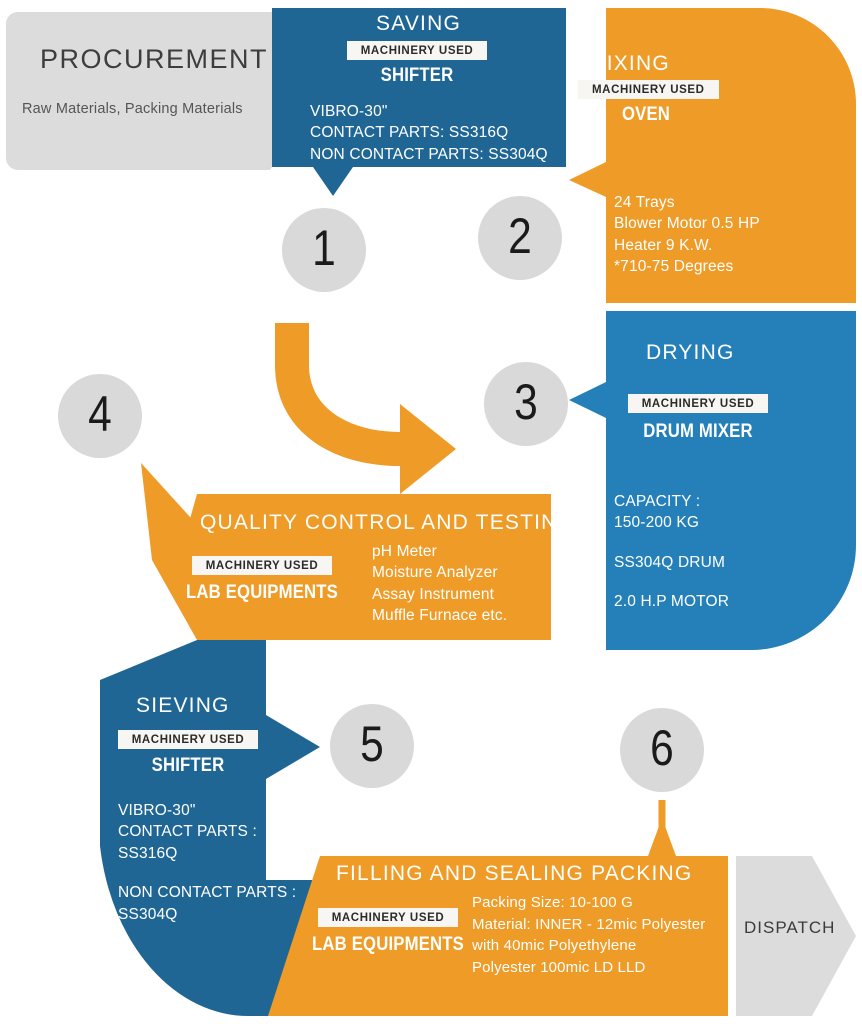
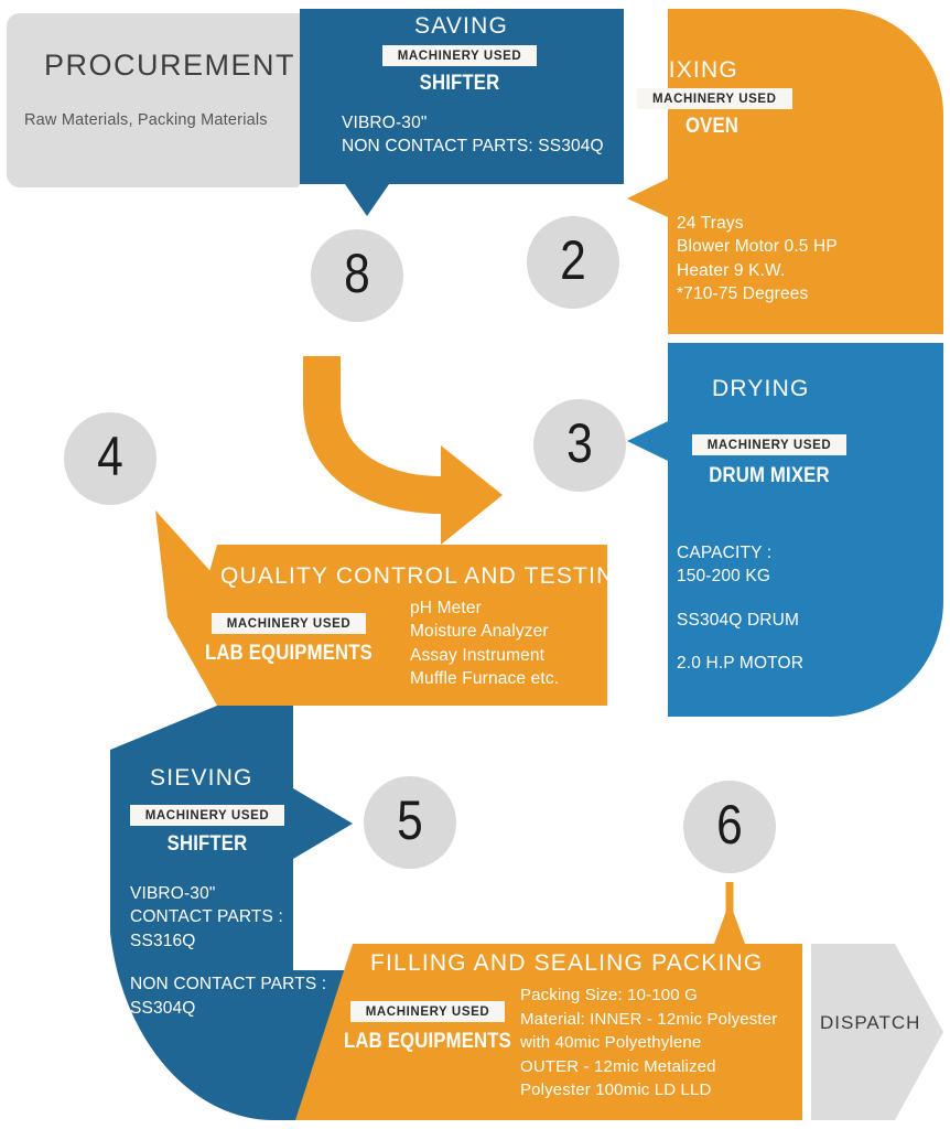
  PROCUREMENT
  Raw Materials, Packing Materials
  SAVING
  MACHINERY USED
  SHIFTER
  VIBRO-30"
- CONTACT PARTS: SS316Q
  NON CONTACT PARTS: SS304Q
  MIXING
  MACHINERY USED
  OVEN
  24 Trays
  Blower Motor 0.5 HP
  Heater 9 K.W.
  *710-75 Degrees
  DRYING
  MACHINERY USED
  DRUM MIXER
  CAPACITY :
  150-200 KG
  SS304Q DRUM
  2.0 H.P MOTOR
  QUALITY CONTROL AND TESTING
  MACHINERY USED
  LAB EQUIPMENTS
  pH Meter
  Moisture Analyzer
  Assay Instrument
  Muffle Furnace etc.
  SIEVING
  MACHINERY USED
  SHIFTER
  VIBRO-30"
  CONTACT PARTS :
  SS316Q
  NON CONTACT PARTS :
  SS304Q
  FILLING AND SEALING PACKING
  MACHINERY USED
  LAB EQUIPMENTS
  Packing Size: 10-100 G
  Material: INNER - 12mic Polyester
  with 40mic Polyethylene
+ OUTER - 12mic Metalized
  Polyester 100mic LD LLD
  DISPATCH
- 1
+ 8
  2
  3
  4
  5
  6
